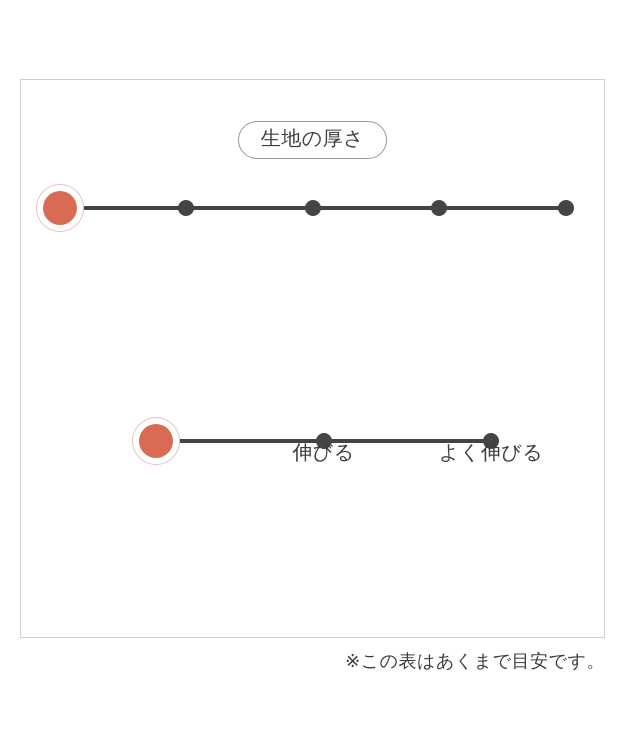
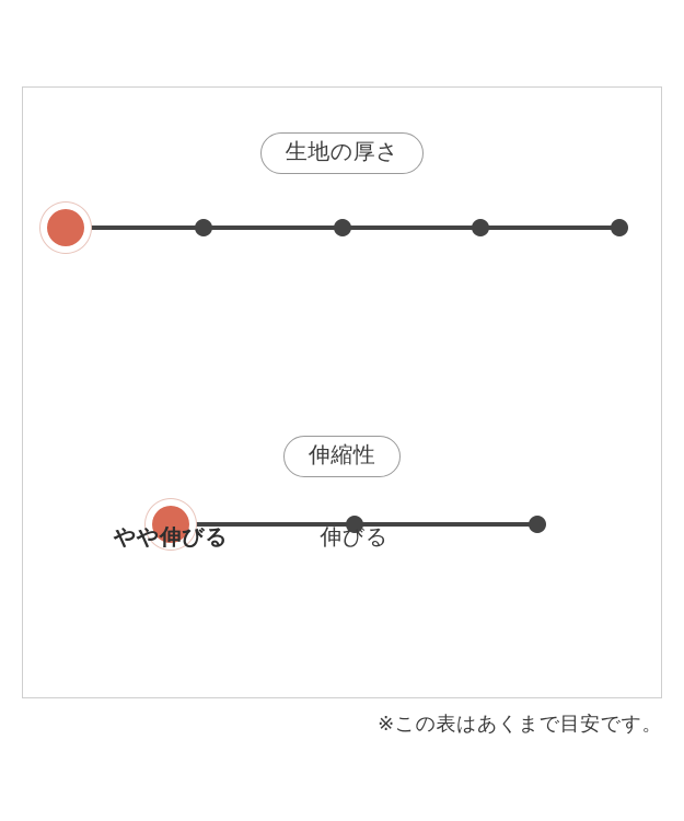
  生地の厚さ
+ 伸縮性
+ やや伸びる
  伸びる
- よく伸びる
  ※この表はあくまで目安です。
